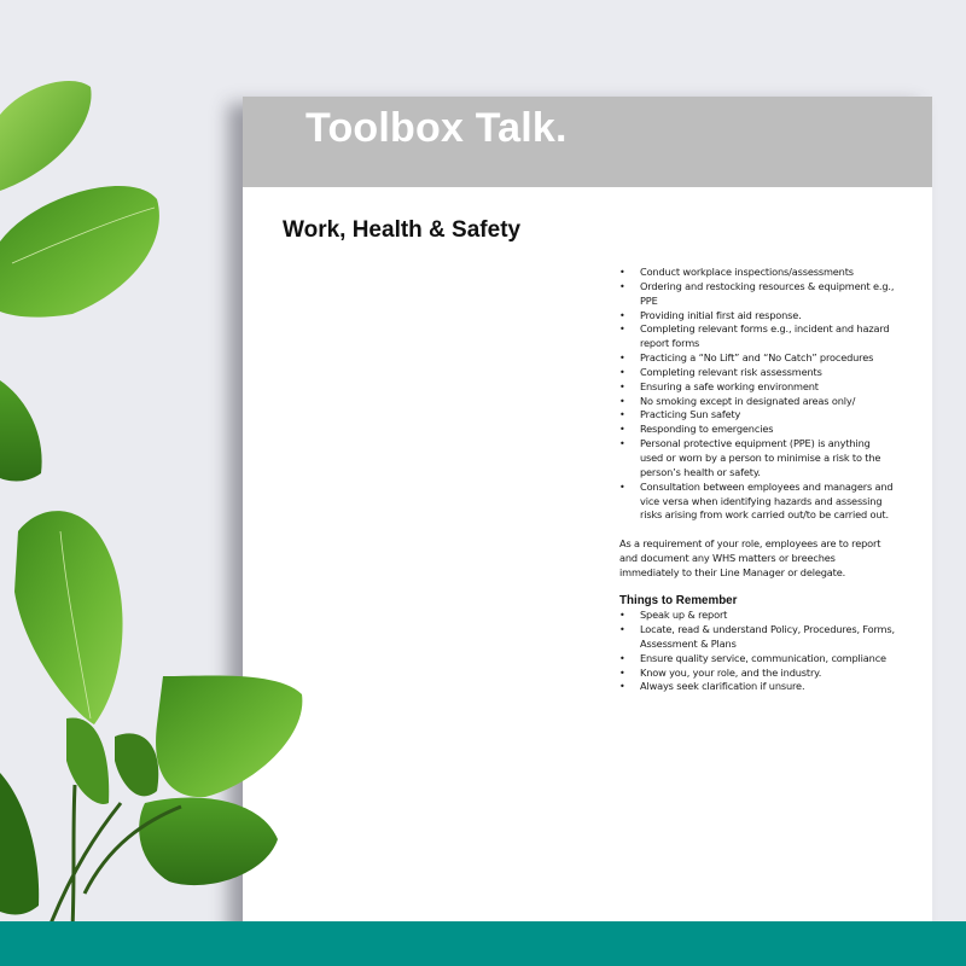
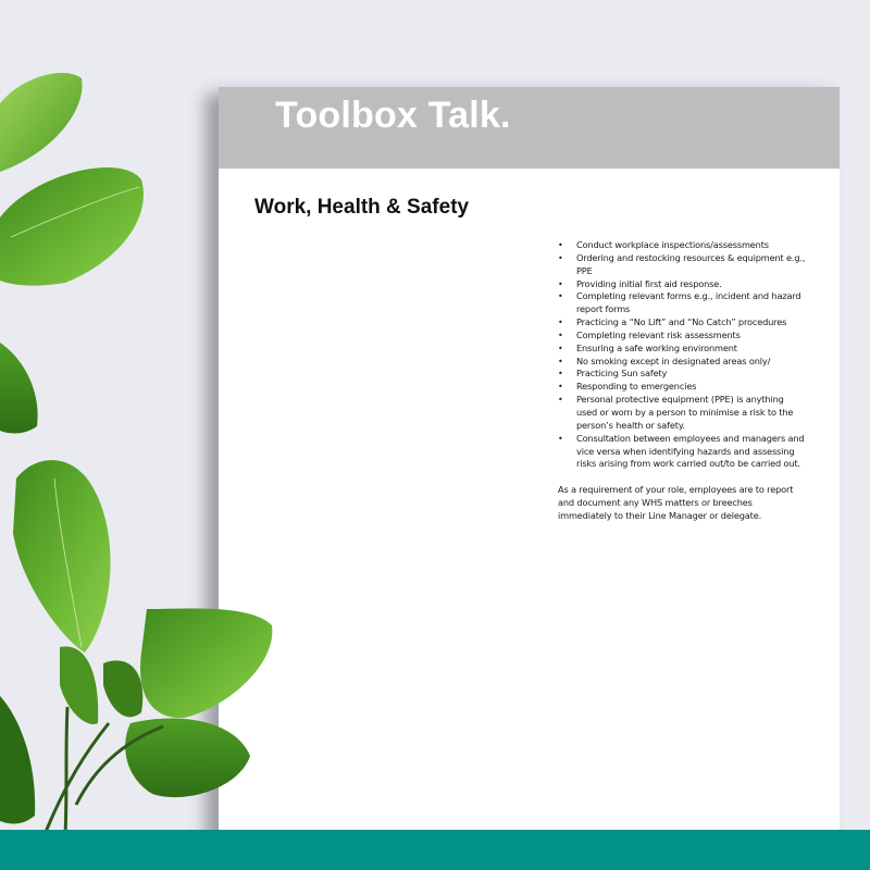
  Toolbox Talk.
  Work, Health & Safety
  Conduct workplace inspections/assessments
  Ordering and restocking resources & equipment e.g., PPE
  Providing initial first aid response.
  Completing relevant forms e.g., incident and hazard report forms
  Practicing a “No Lift” and “No Catch” procedures
  Completing relevant risk assessments
  Ensuring a safe working environment
  No smoking except in designated areas only/
  Practicing Sun safety
  Responding to emergencies
  Personal protective equipment (PPE) is anything used or worn by a person to minimise a risk to the person’s health or safety.
  Consultation between employees and managers and vice versa when identifying hazards and assessing risks arising from work carried out/to be carried out.
  As a requirement of your role, employees are to report and document any WHS matters or breeches immediately to their Line Manager or delegate.
- Things to Remember
- Speak up & report
- Locate, read & understand Policy, Procedures, Forms, Assessment & Plans
- Ensure quality service, communication, compliance
- Know you, your role, and the industry.
- Always seek clarification if unsure.
